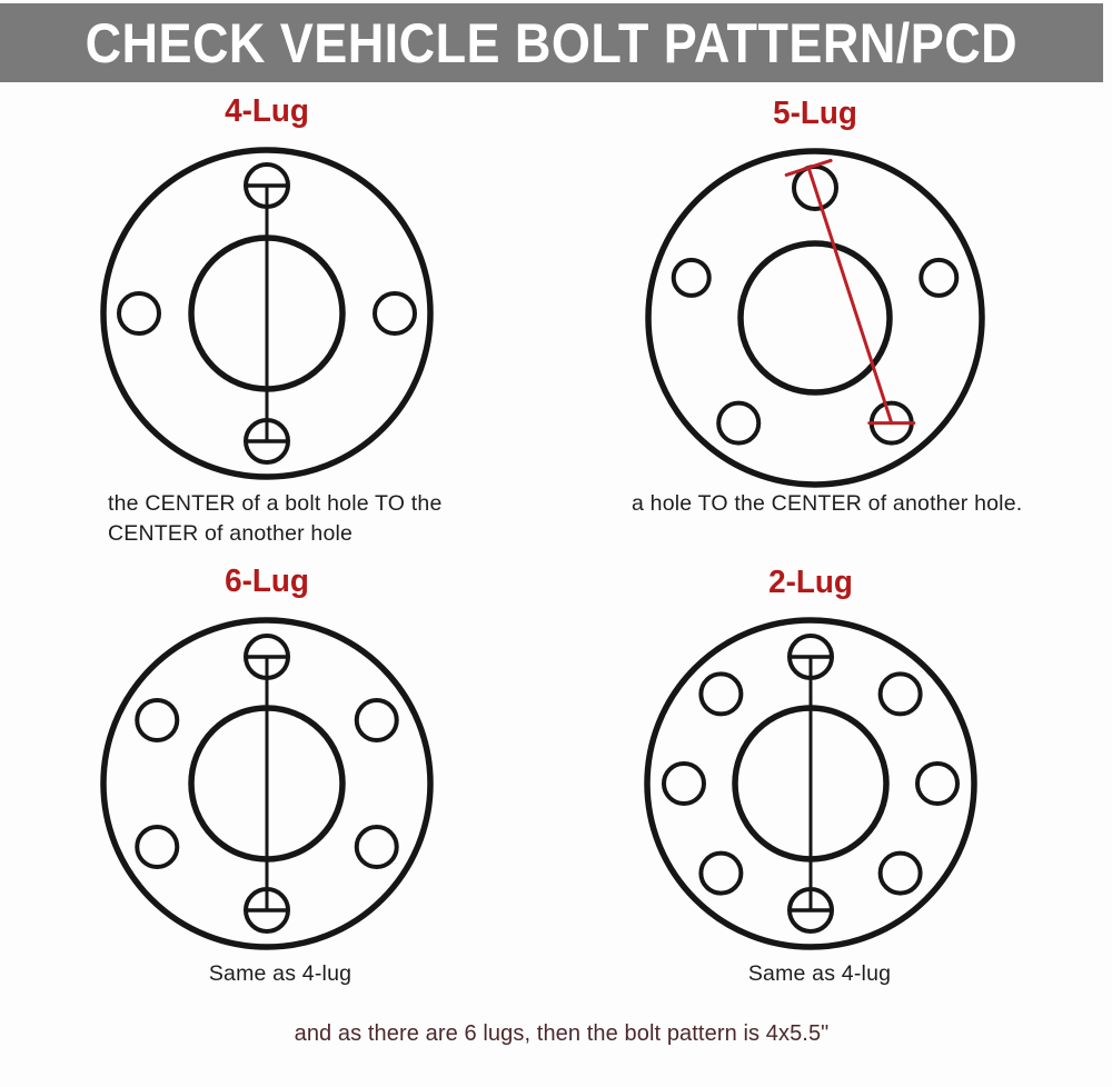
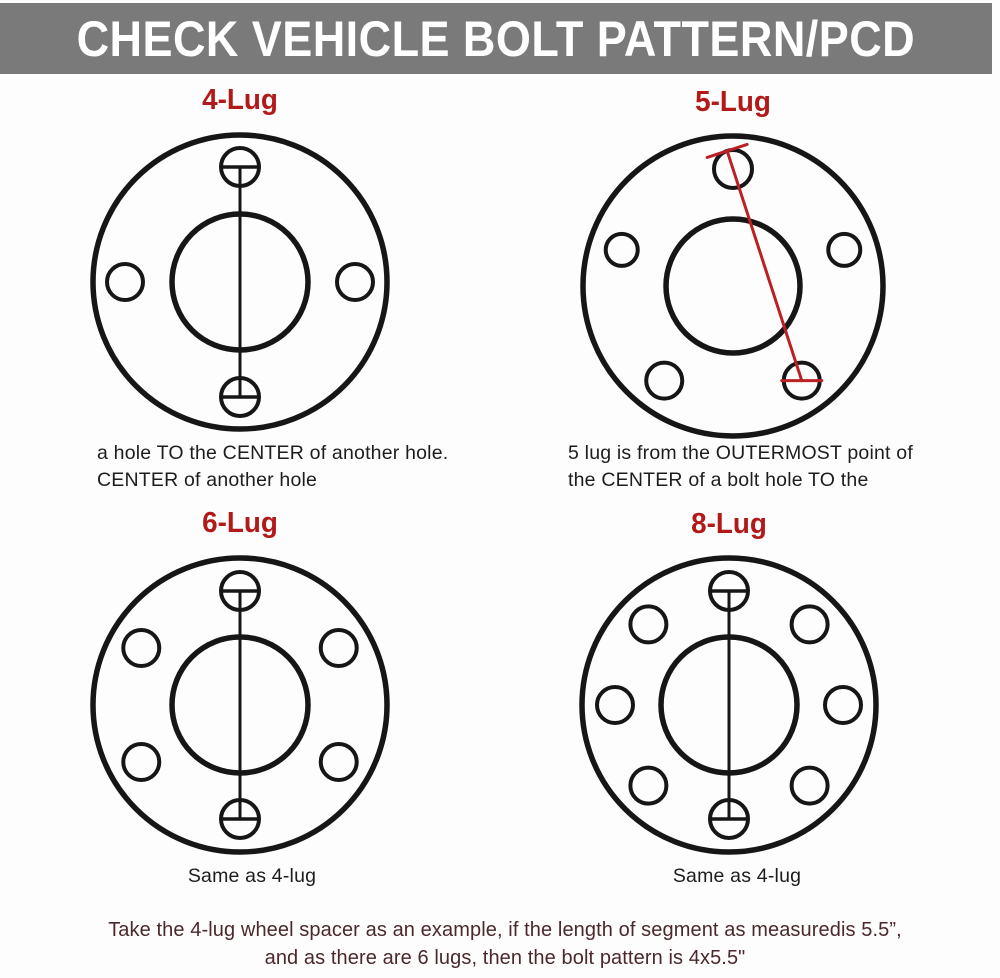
  CHECK VEHICLE BOLT PATTERN/PCD
  4-Lug
- the CENTER of a bolt hole TO the
+ a hole TO the CENTER of another hole.
  CENTER of another hole
  5-Lug
+ 5 lug is from the OUTERMOST point of
- a hole TO the CENTER of another hole.
+ the CENTER of a bolt hole TO the
  6-Lug
  Same as 4-lug
- 2-Lug
+ 8-Lug
  Same as 4-lug
+ Take the 4-lug wheel spacer as an example, if the length of segment as measuredis 5.5”,
  and as there are 6 lugs, then the bolt pattern is 4x5.5"
